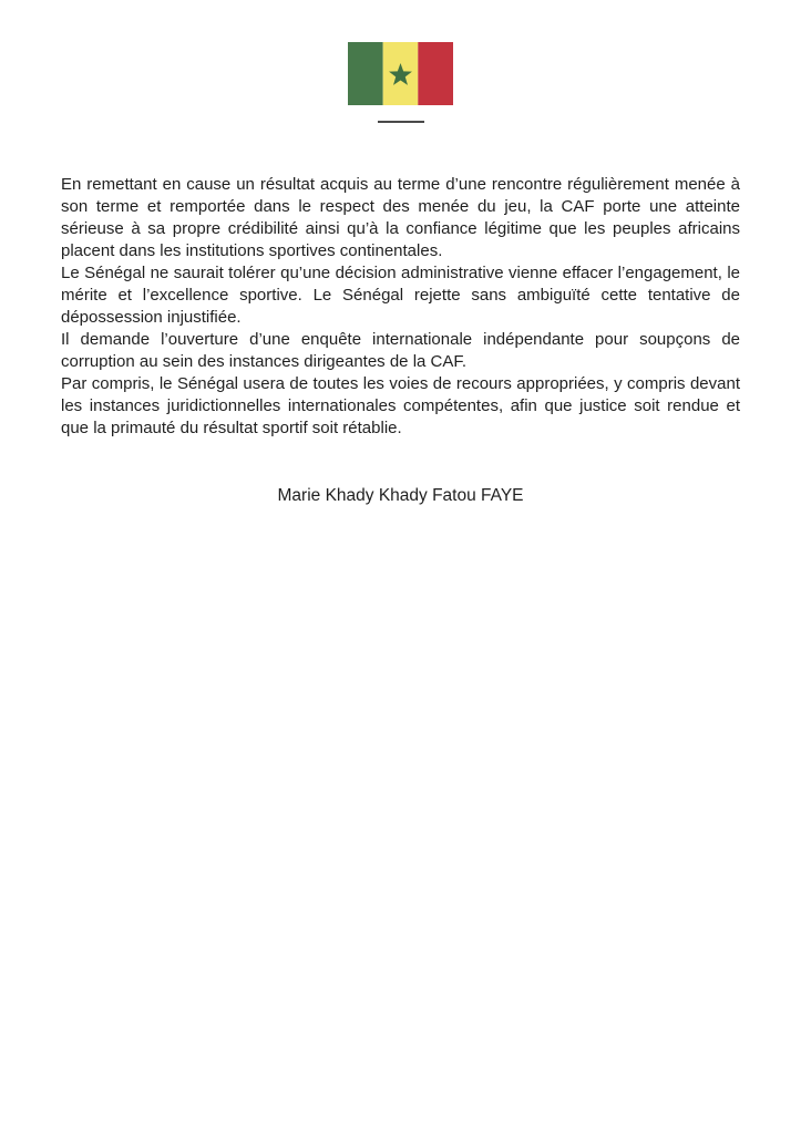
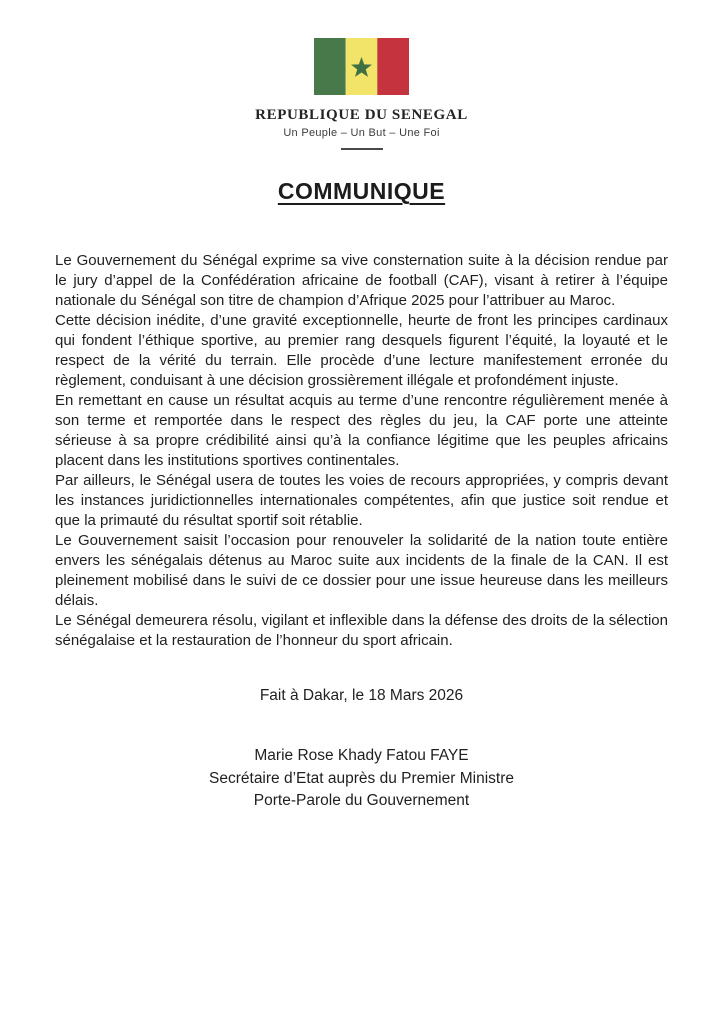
+ REPUBLIQUE DU SENEGAL
+ Un Peuple – Un But – Une Foi
+ COMMUNIQUE
+ Le Gouvernement du Sénégal exprime sa vive consternation suite à la décision rendue par le jury d’appel de la Confédération africaine de football (CAF), visant à retirer à l’équipe nationale du Sénégal son titre de champion d’Afrique 2025 pour l’attribuer au Maroc.
+ Cette décision inédite, d’une gravité exceptionnelle, heurte de front les principes cardinaux qui fondent l’éthique sportive, au premier rang desquels figurent l’équité, la loyauté et le respect de la vérité du terrain. Elle procède d’une lecture manifestement erronée du règlement, conduisant à une décision grossièrement illégale et profondément injuste.
- En remettant en cause un résultat acquis au terme d’une rencontre régulièrement menée à son terme et remportée dans le respect des menée du jeu, la CAF porte une atteinte sérieuse à sa propre crédibilité ainsi qu’à la confiance légitime que les peuples africains placent dans les institutions sportives continentales.
+ En remettant en cause un résultat acquis au terme d’une rencontre régulièrement menée à son terme et remportée dans le respect des règles du jeu, la CAF porte une atteinte sérieuse à sa propre crédibilité ainsi qu’à la confiance légitime que les peuples africains placent dans les institutions sportives continentales.
- Le Sénégal ne saurait tolérer qu’une décision administrative vienne effacer l’engagement, le mérite et l’excellence sportive. Le Sénégal rejette sans ambiguïté cette tentative de dépossession injustifiée.
- Il demande l’ouverture d’une enquête internationale indépendante pour soupçons de corruption au sein des instances dirigeantes de la CAF.
- Par compris, le Sénégal usera de toutes les voies de recours appropriées, y compris devant les instances juridictionnelles internationales compétentes, afin que justice soit rendue et que la primauté du résultat sportif soit rétablie.
+ Par ailleurs, le Sénégal usera de toutes les voies de recours appropriées, y compris devant les instances juridictionnelles internationales compétentes, afin que justice soit rendue et que la primauté du résultat sportif soit rétablie.
+ Le Gouvernement saisit l’occasion pour renouveler la solidarité de la nation toute entière envers les sénégalais détenus au Maroc suite aux incidents de la finale de la CAN. Il est pleinement mobilisé dans le suivi de ce dossier pour une issue heureuse dans les meilleurs délais.
+ Le Sénégal demeurera résolu, vigilant et inflexible dans la défense des droits de la sélection sénégalaise et la restauration de l’honneur du sport africain.
+ Fait à Dakar, le 18 Mars 2026
- Marie Khady Khady Fatou FAYE
+ Marie Rose Khady Fatou FAYE
+ Secrétaire d’Etat auprès du Premier Ministre
+ Porte-Parole du Gouvernement
